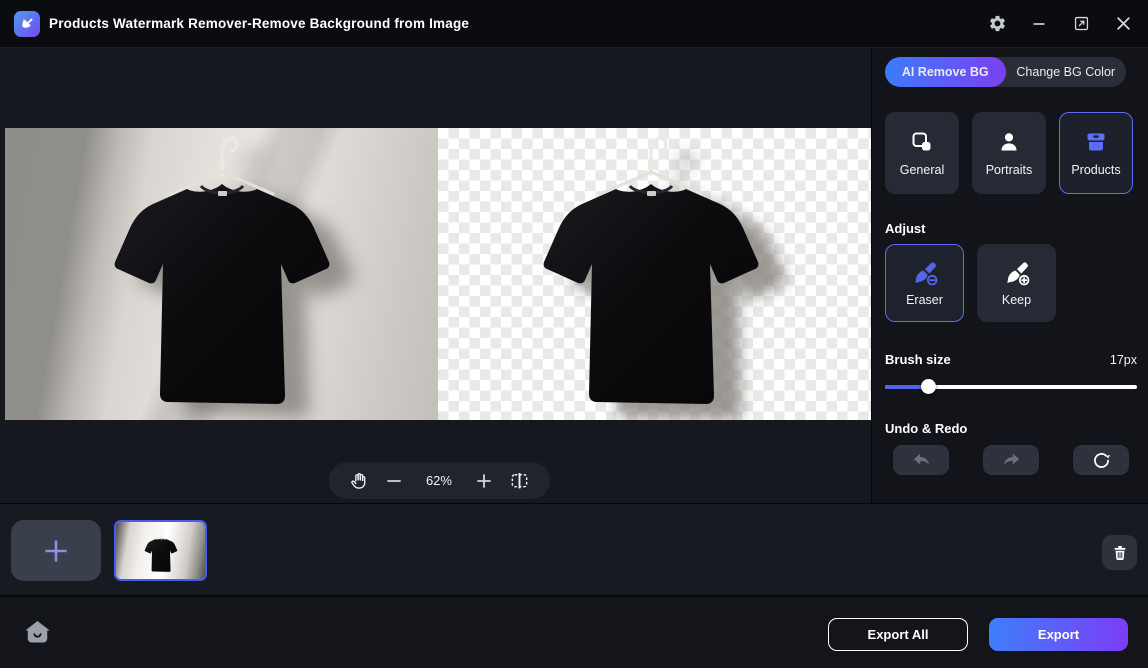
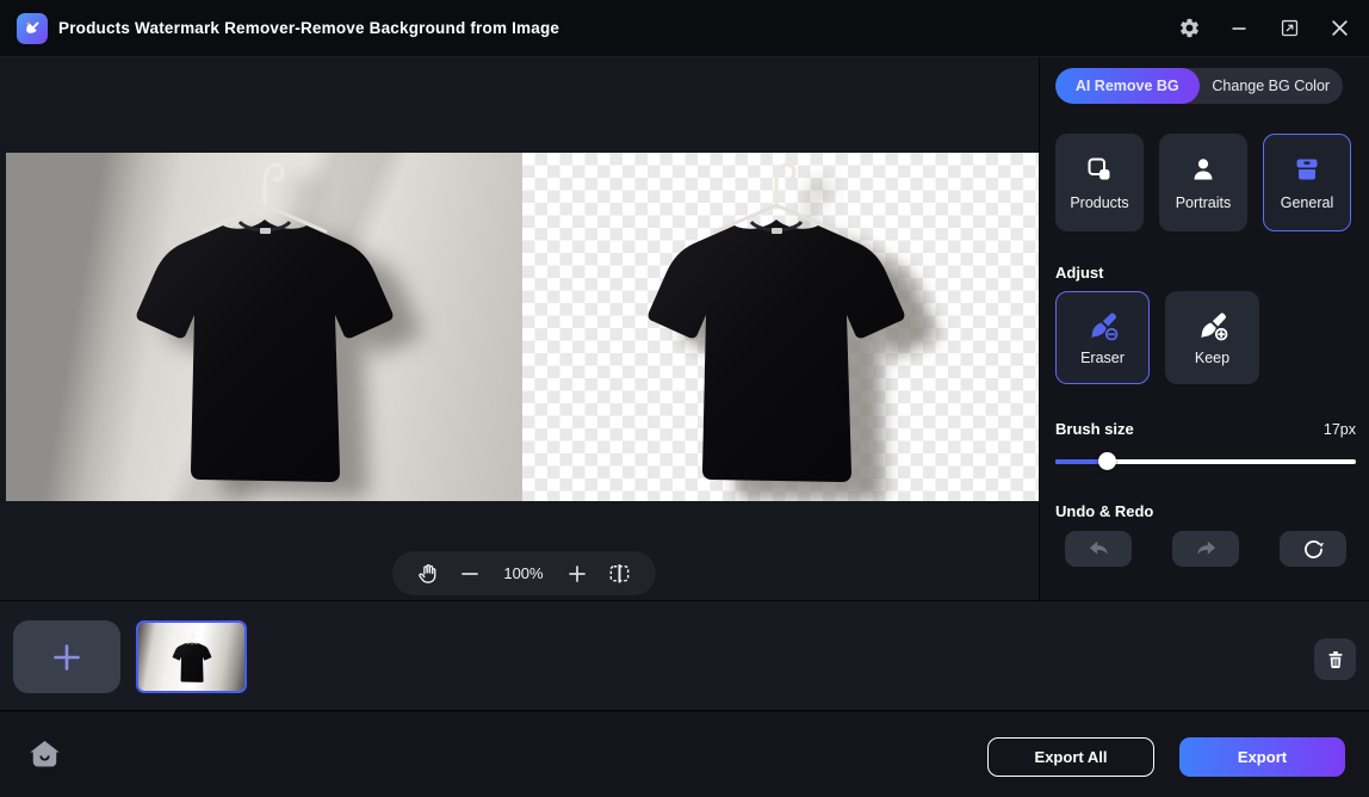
  Products Watermark Remover-Remove Background from Image
- 62%
+ 100%
  AI Remove BG
  Change BG Color
- General
+ Products
  Portraits
- Products
+ General
  Adjust
  Eraser
  Keep
  Brush size
  17px
  Undo & Redo
  Export All
  Export
